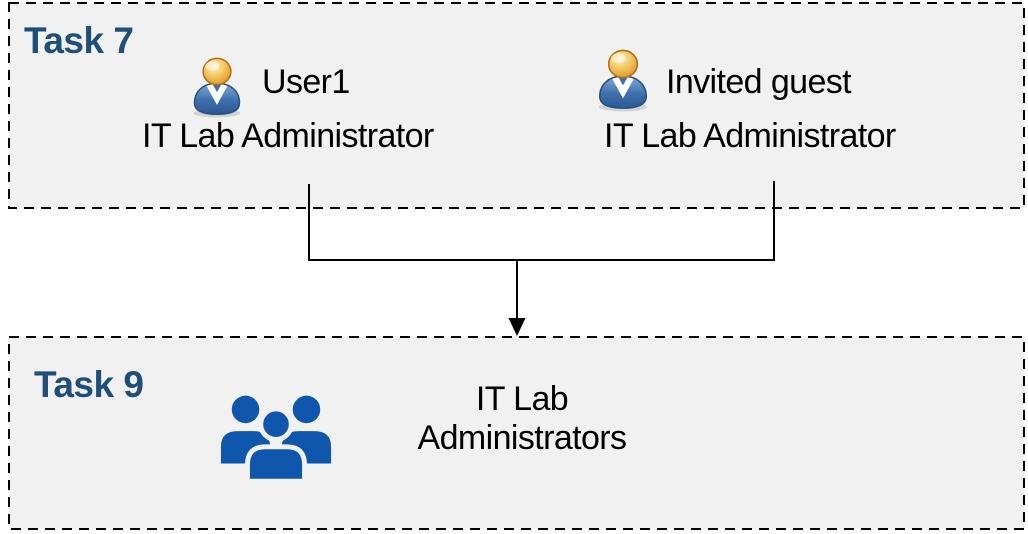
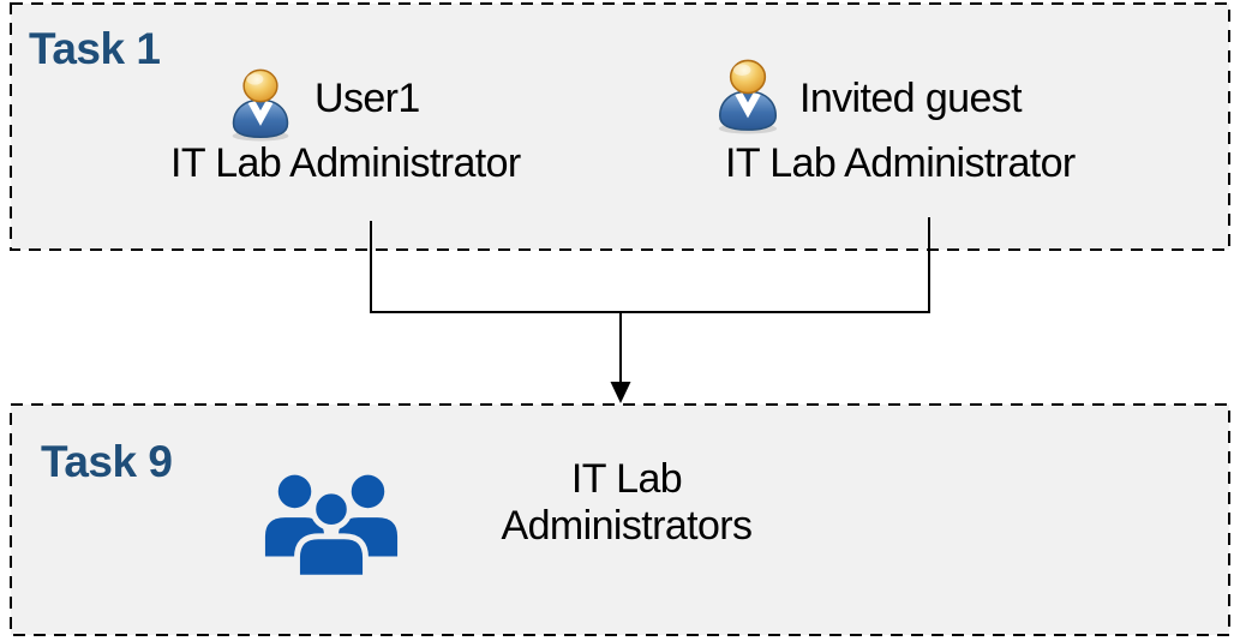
- Task 7
+ Task 1
  User1
  IT Lab Administrator
  Invited guest
  IT Lab Administrator
  Task 9
  IT Lab
  Administrators
